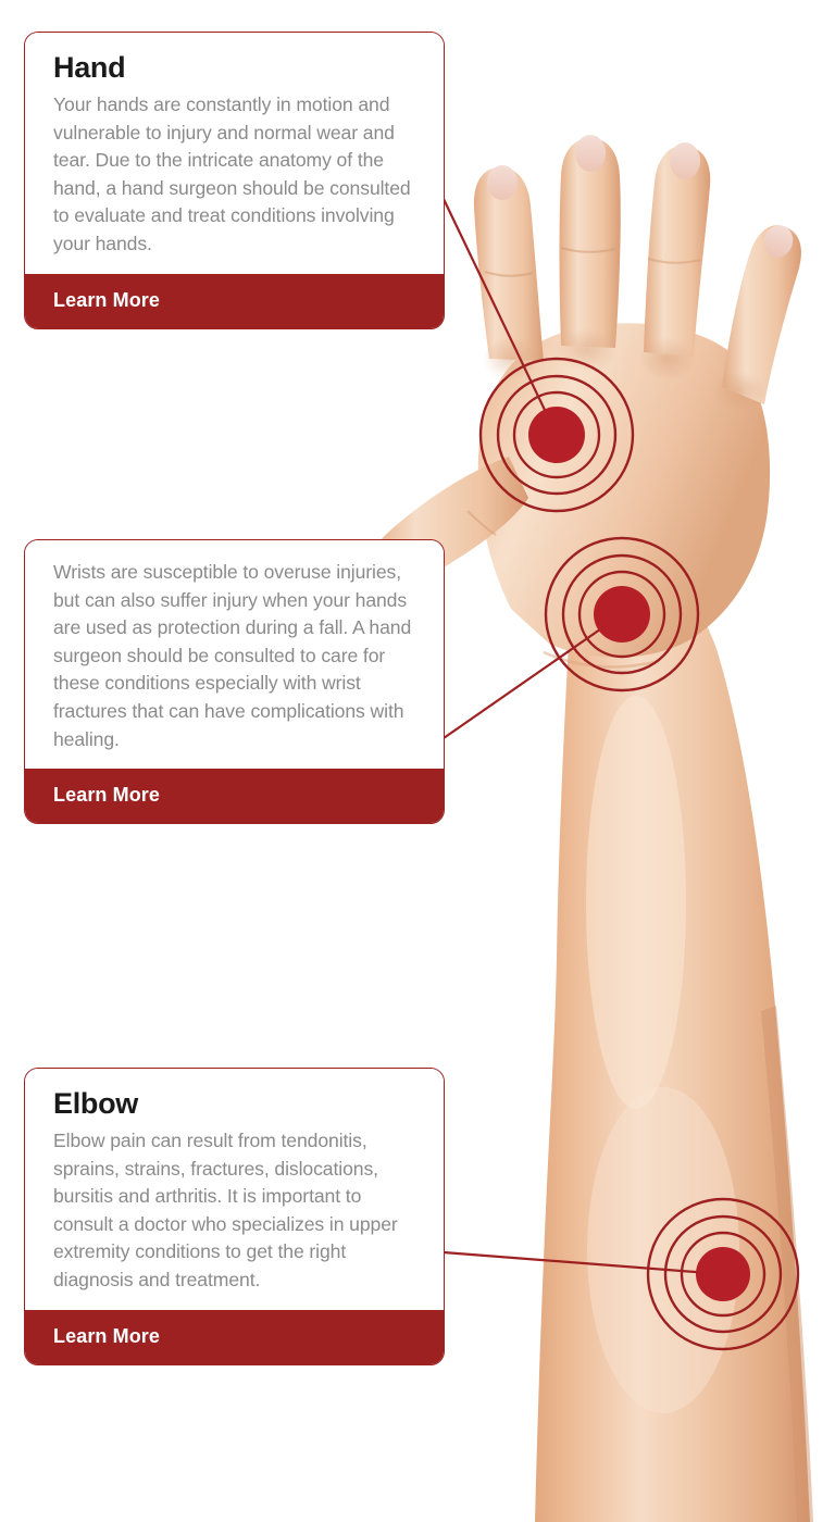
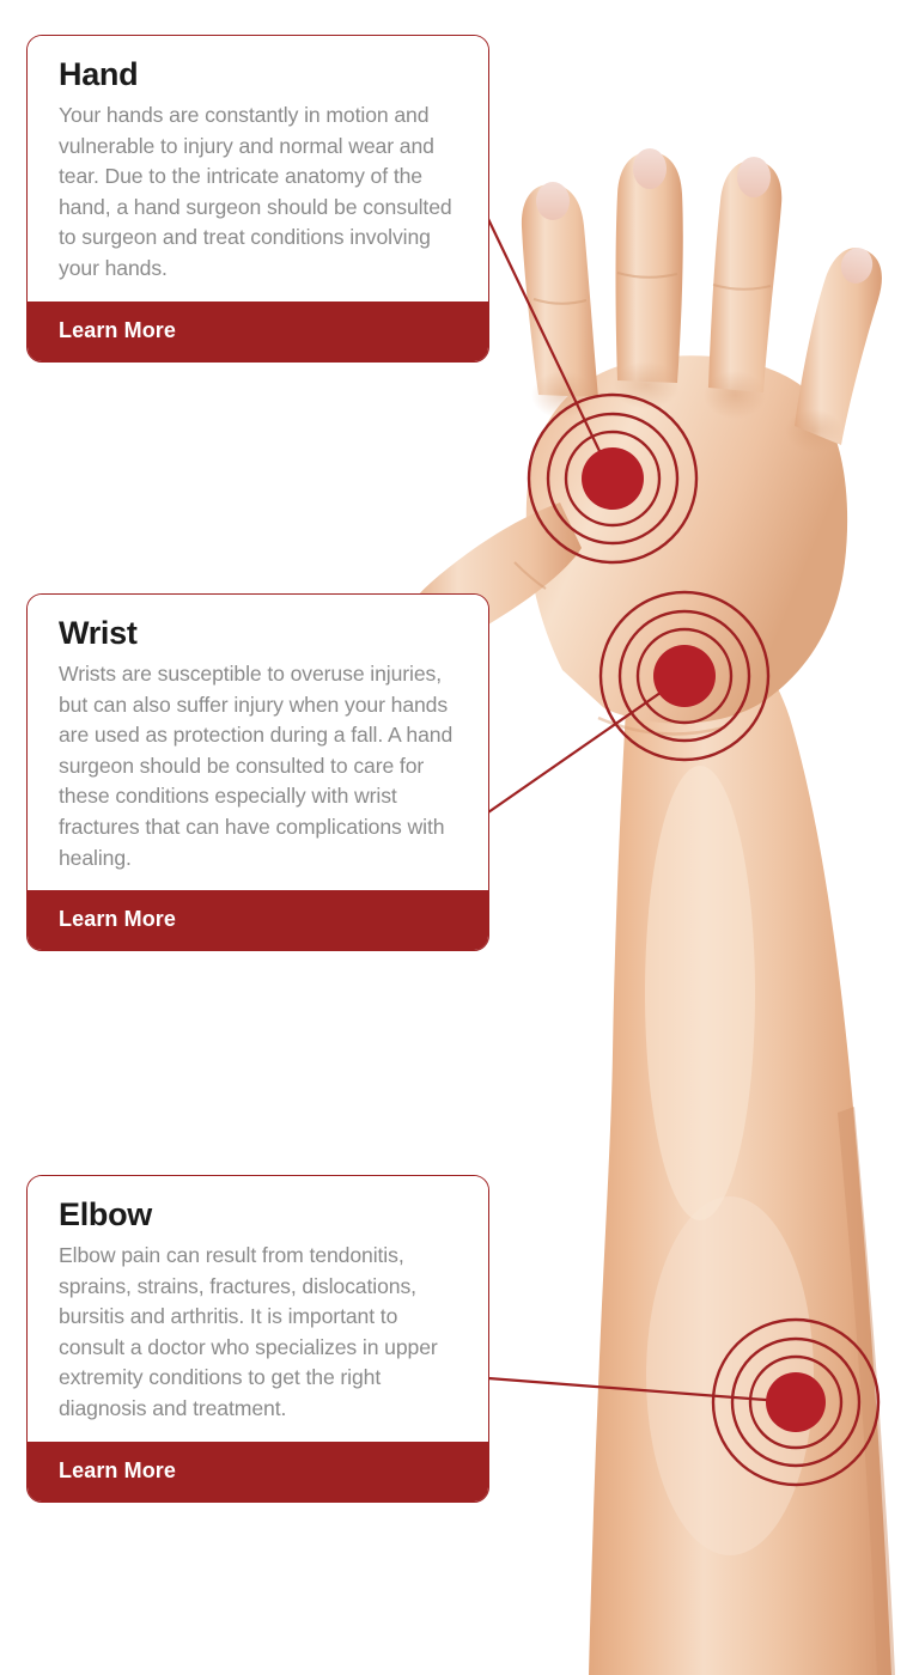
  Hand
- Your hands are constantly in motion and vulnerable to injury and normal wear and tear. Due to the intricate anatomy of the hand, a hand surgeon should be consulted to evaluate and treat conditions involving your hands.
+ Your hands are constantly in motion and vulnerable to injury and normal wear and tear. Due to the intricate anatomy of the hand, a hand surgeon should be consulted to surgeon and treat conditions involving your hands.
  Learn More
+ Wrist
  Wrists are susceptible to overuse injuries, but can also suffer injury when your hands are used as protection during a fall. A hand surgeon should be consulted to care for these conditions especially with wrist fractures that can have complications with healing.
  Learn More
  Elbow
  Elbow pain can result from tendonitis, sprains, strains, fractures, dislocations, bursitis and arthritis. It is important to consult a doctor who specializes in upper extremity conditions to get the right diagnosis and treatment.
  Learn More
